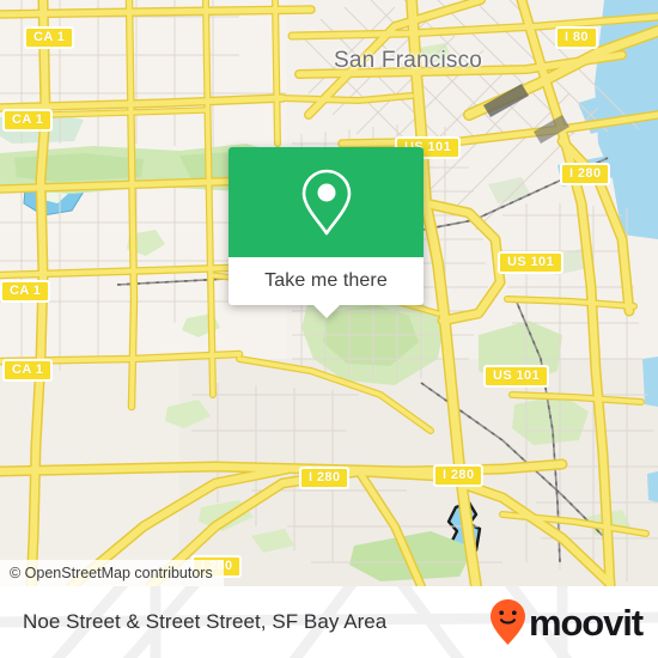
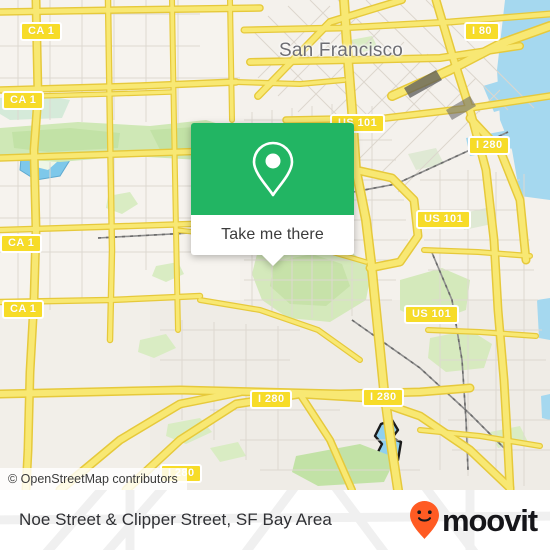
  San Francisco
  CA 1
  CA 1
  CA 1
  CA 1
  US 101
  US 101
  I 80
  I 280
  I 280
  I 280
  I 280
  Take me there
  © OpenStreetMap contributors
- Noe Street & Street Street, SF Bay Area
+ Noe Street & Clipper Street, SF Bay Area
  moovit
